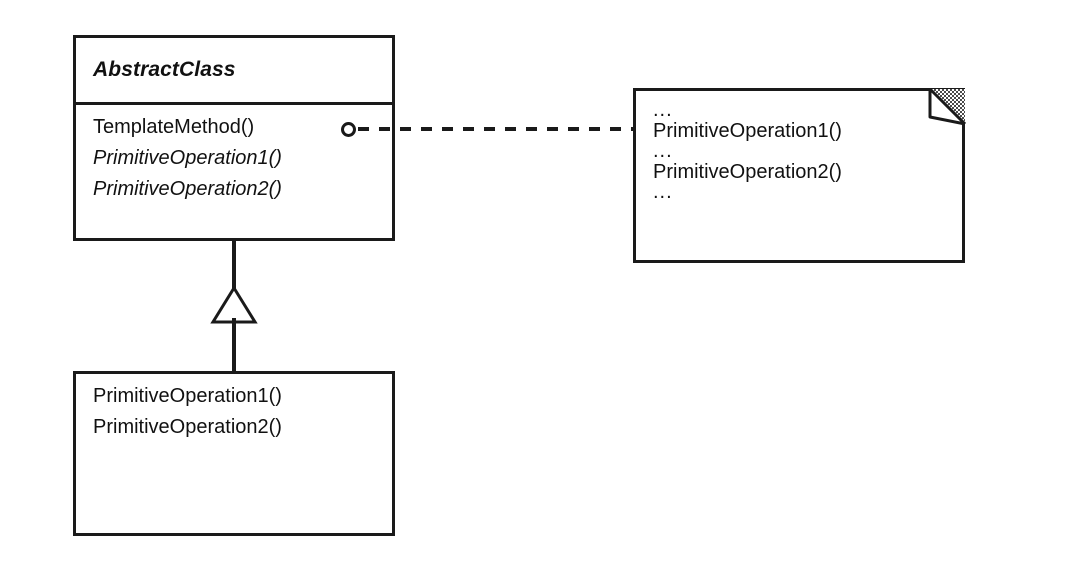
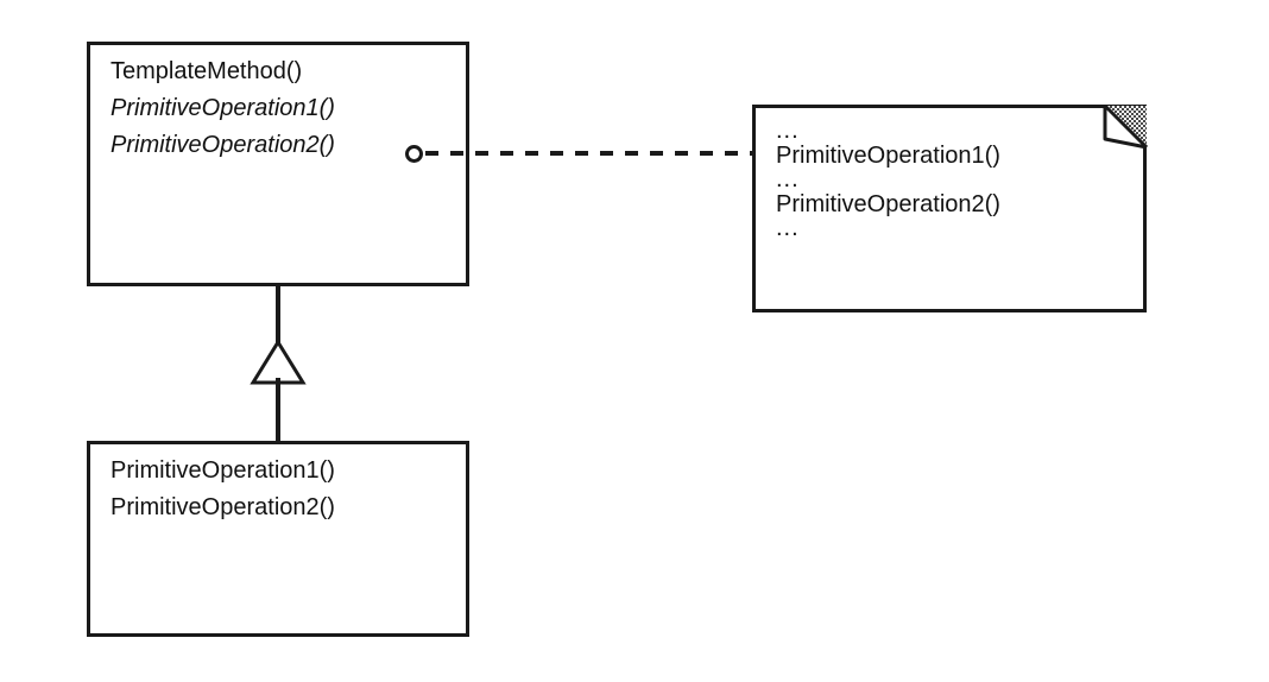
- AbstractClass
  TemplateMethod()
  PrimitiveOperation1()
  PrimitiveOperation2()
  PrimitiveOperation1()
  PrimitiveOperation2()
  ...
  PrimitiveOperation1()
  ...
  PrimitiveOperation2()
  ...
